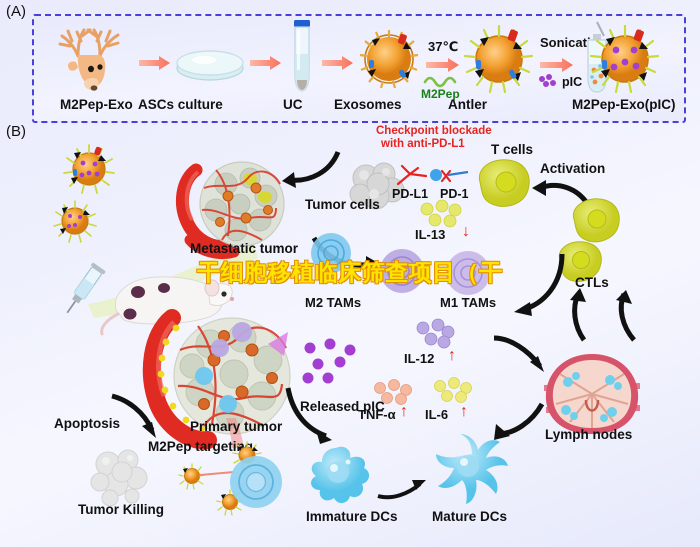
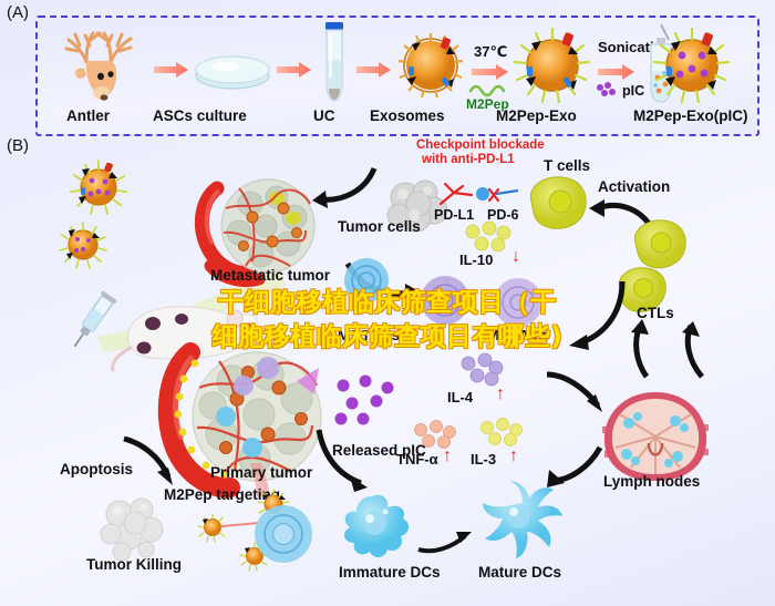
  (A)
  (B)
  37℃
  M2Pep
  Sonicat
  pIC
- M2Pep-Exo
+ Antler
  ASCs culture
  UC
  Exosomes
- Antler
+ M2Pep-Exo
  M2Pep-Exo(pIC)
  Metastatic tumor
  Tumor cells
  Checkpoint blockade
  with anti-PD-L1
  PD-L1
- PD-1
+ PD-6
  T cells
  Activation
  CTLs
- IL-13
+ IL-10
  ↓
  M2 TAMs
  M1 TAMs
- IL-12
+ IL-4
  ↑
  Primary tumor
  Released pIC
  TNF-α
  ↑
- IL-6
+ IL-3
  ↑
  Lymph nodes
  Apoptosis
  Tumor Killing
  M2Pep targetig
  Immature DCs
  Mature DCs
  干细胞移植临床筛查项目（干
+ 细胞移植临床筛查项目有哪些)
